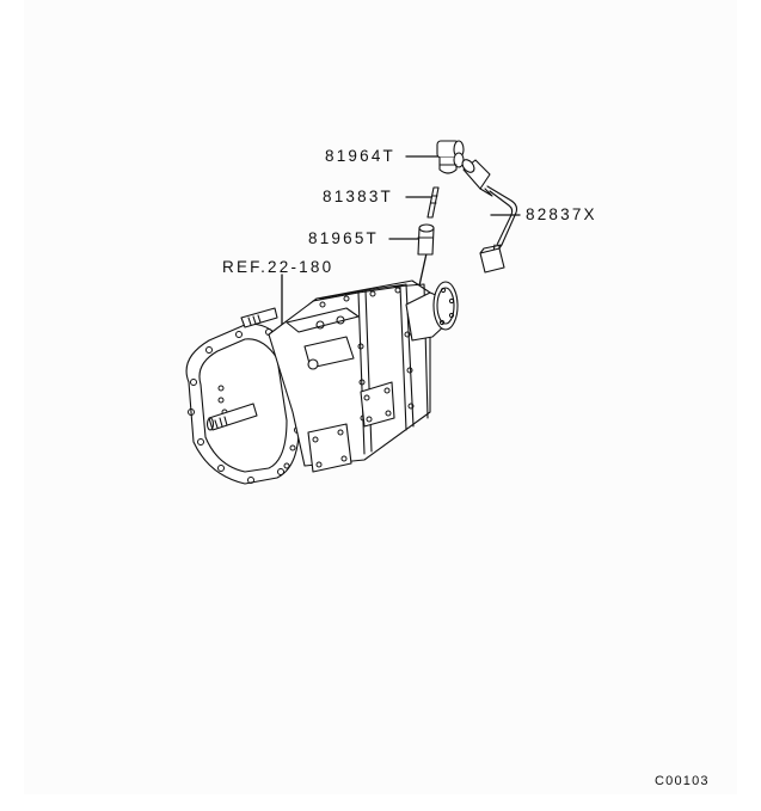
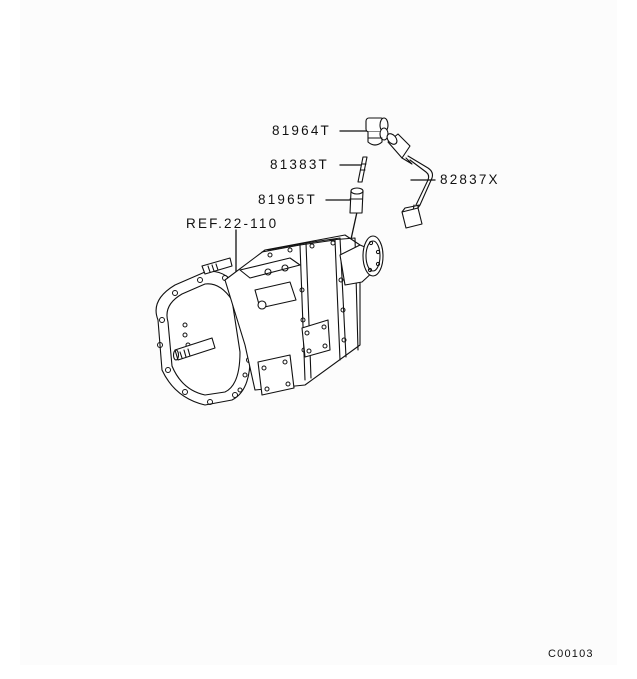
  81964T
  81383T
  81965T
  82837X
- REF.22-180
+ REF.22-110
  C00103
